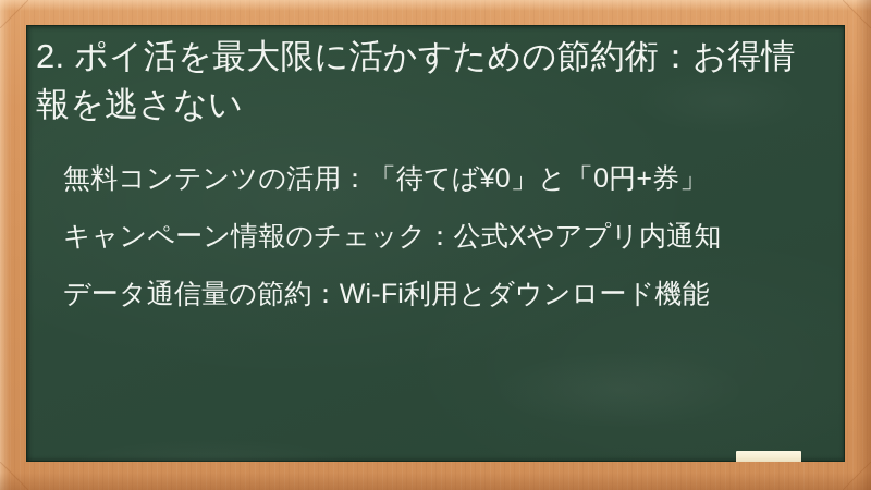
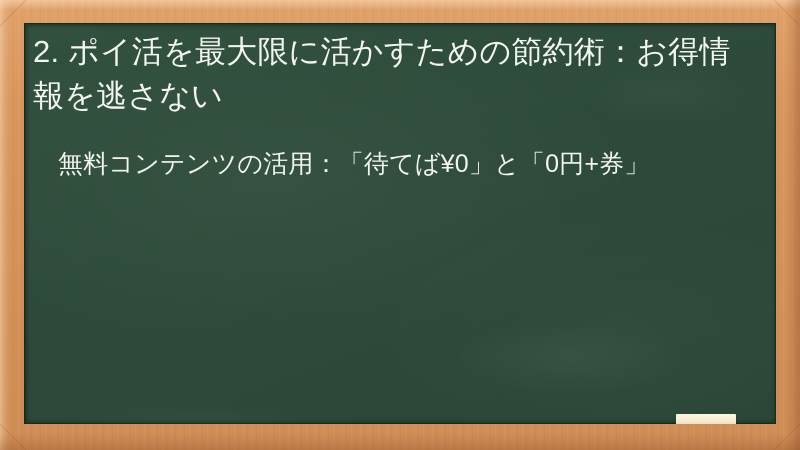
  2. ポイ活を最大限に活かすための節約術：お得情報を逃さない
  無料コンテンツの活用：「待てば¥0」と「0円+券」
- キャンペーン情報のチェック：公式Xやアプリ内通知
- データ通信量の節約：Wi-Fi利用とダウンロード機能
